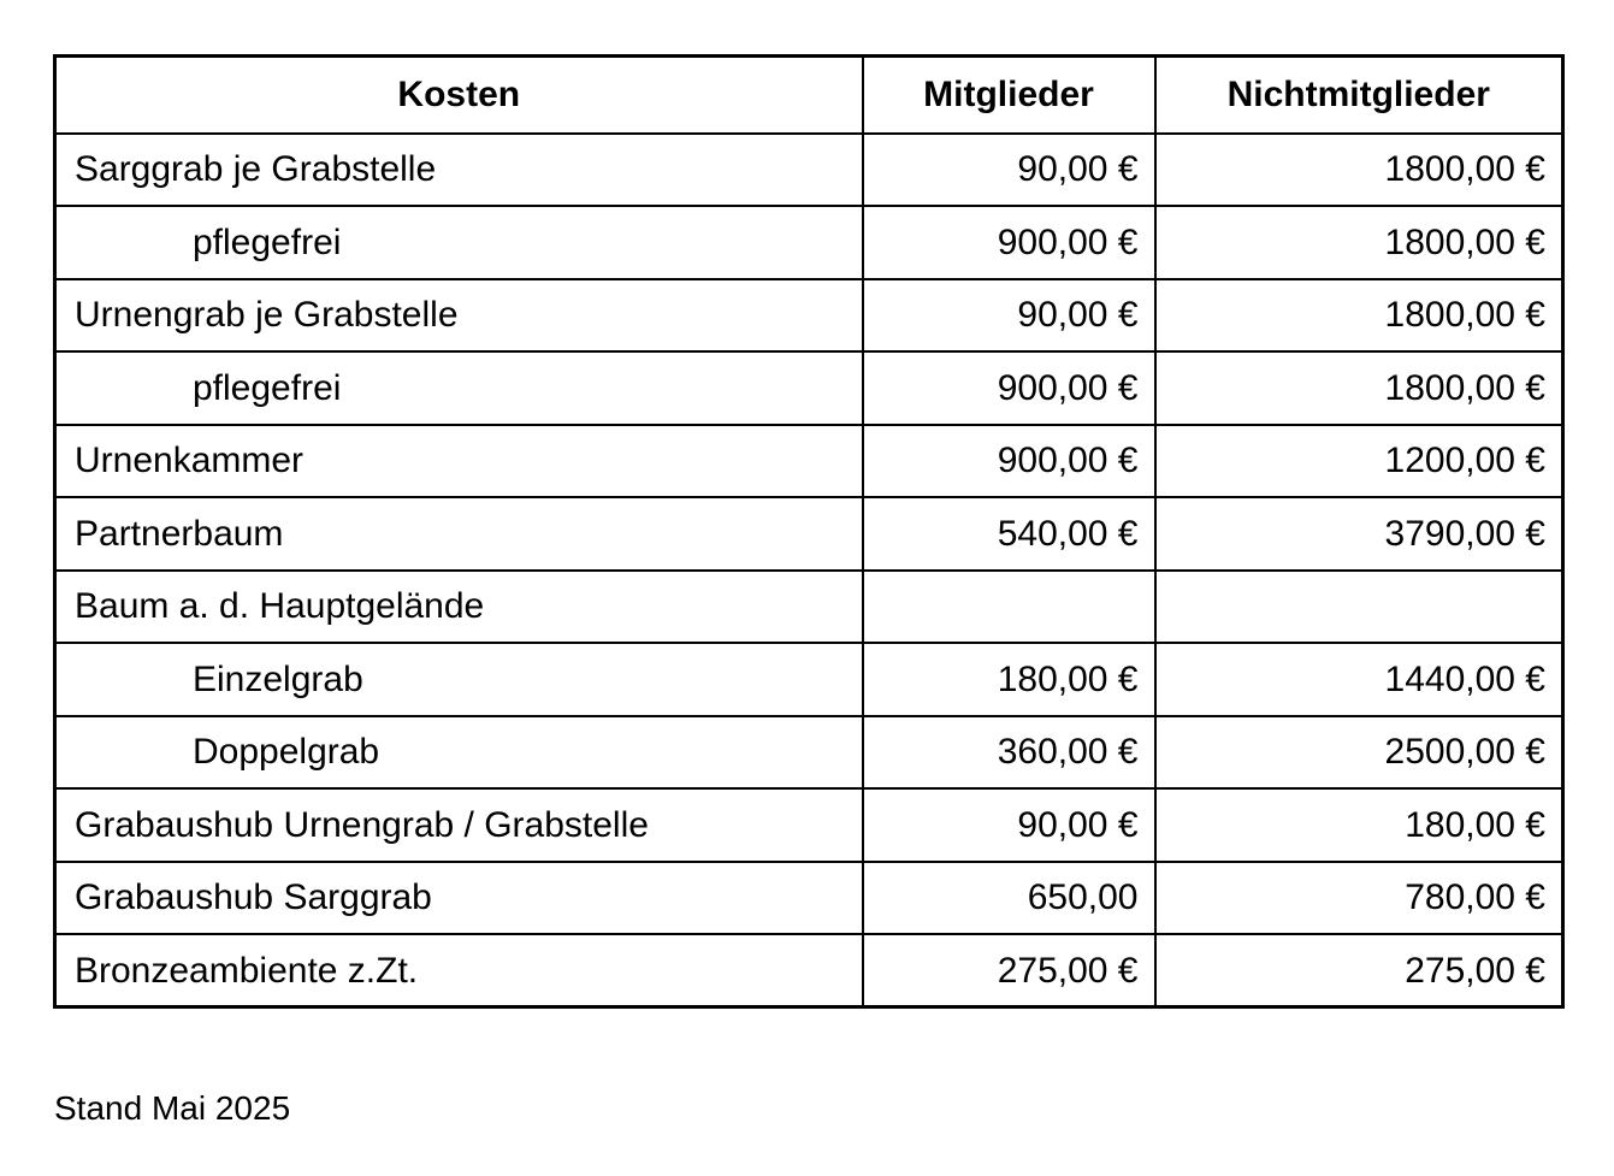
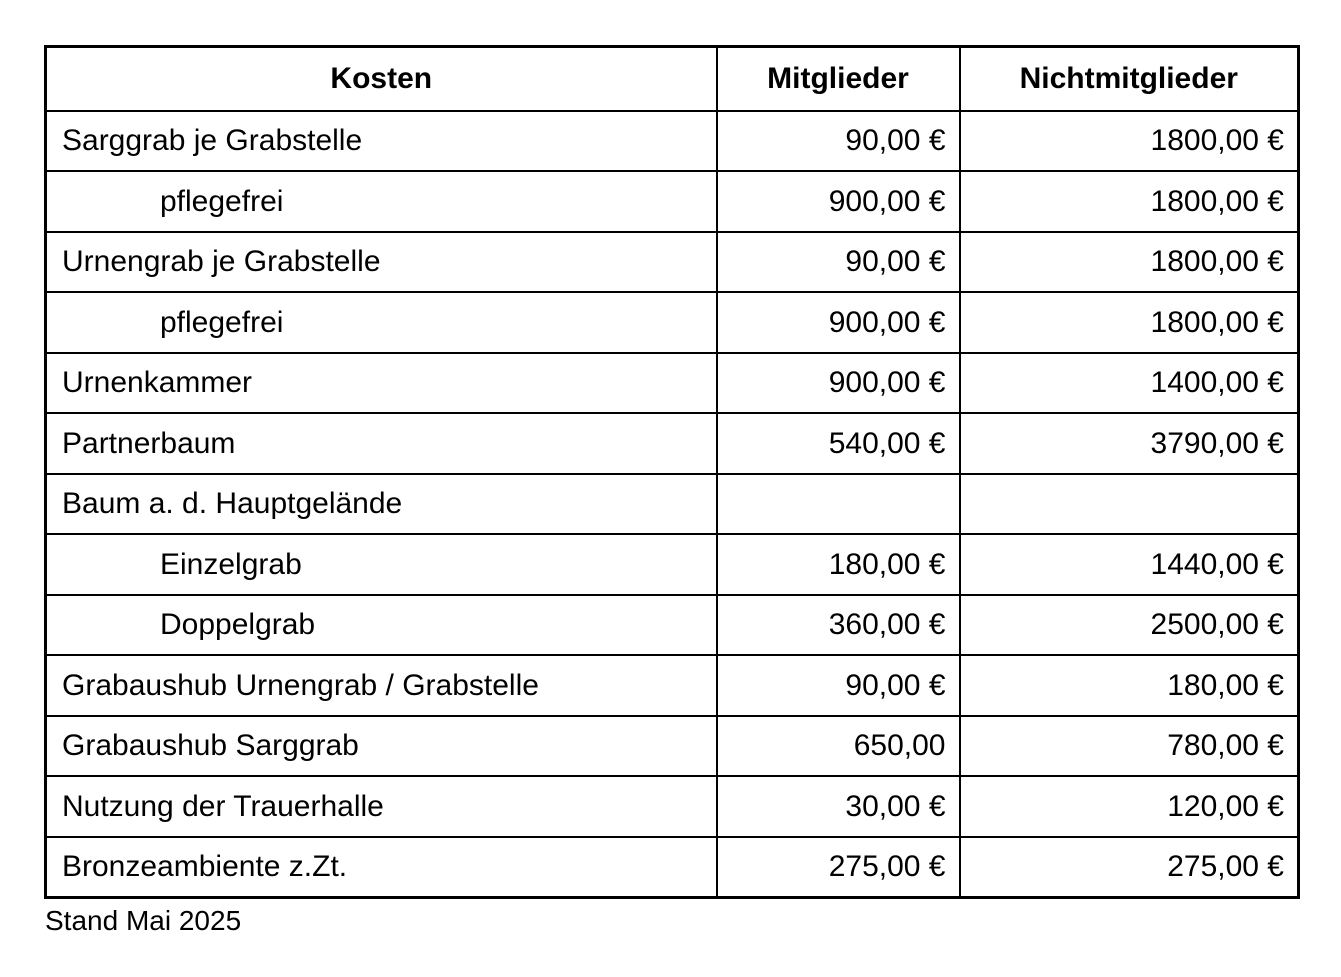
  Kosten	Mitglieder	Nichtmitglieder
  Sarggrab je Grabstelle	90,00 €	1800,00 €
  pflegefrei	900,00 €	1800,00 €
  Urnengrab je Grabstelle	90,00 €	1800,00 €
  pflegefrei	900,00 €	1800,00 €
- Urnenkammer	900,00 €	1200,00 €
+ Urnenkammer	900,00 €	1400,00 €
  Partnerbaum	540,00 €	3790,00 €
  Baum a. d. Hauptgelände
  Einzelgrab	180,00 €	1440,00 €
  Doppelgrab	360,00 €	2500,00 €
  Grabaushub Urnengrab / Grabstelle	90,00 €	180,00 €
  Grabaushub Sarggrab	650,00	780,00 €
+ Nutzung der Trauerhalle	30,00 €	120,00 €
  Bronzeambiente z.Zt.	275,00 €	275,00 €
  Stand Mai 2025
